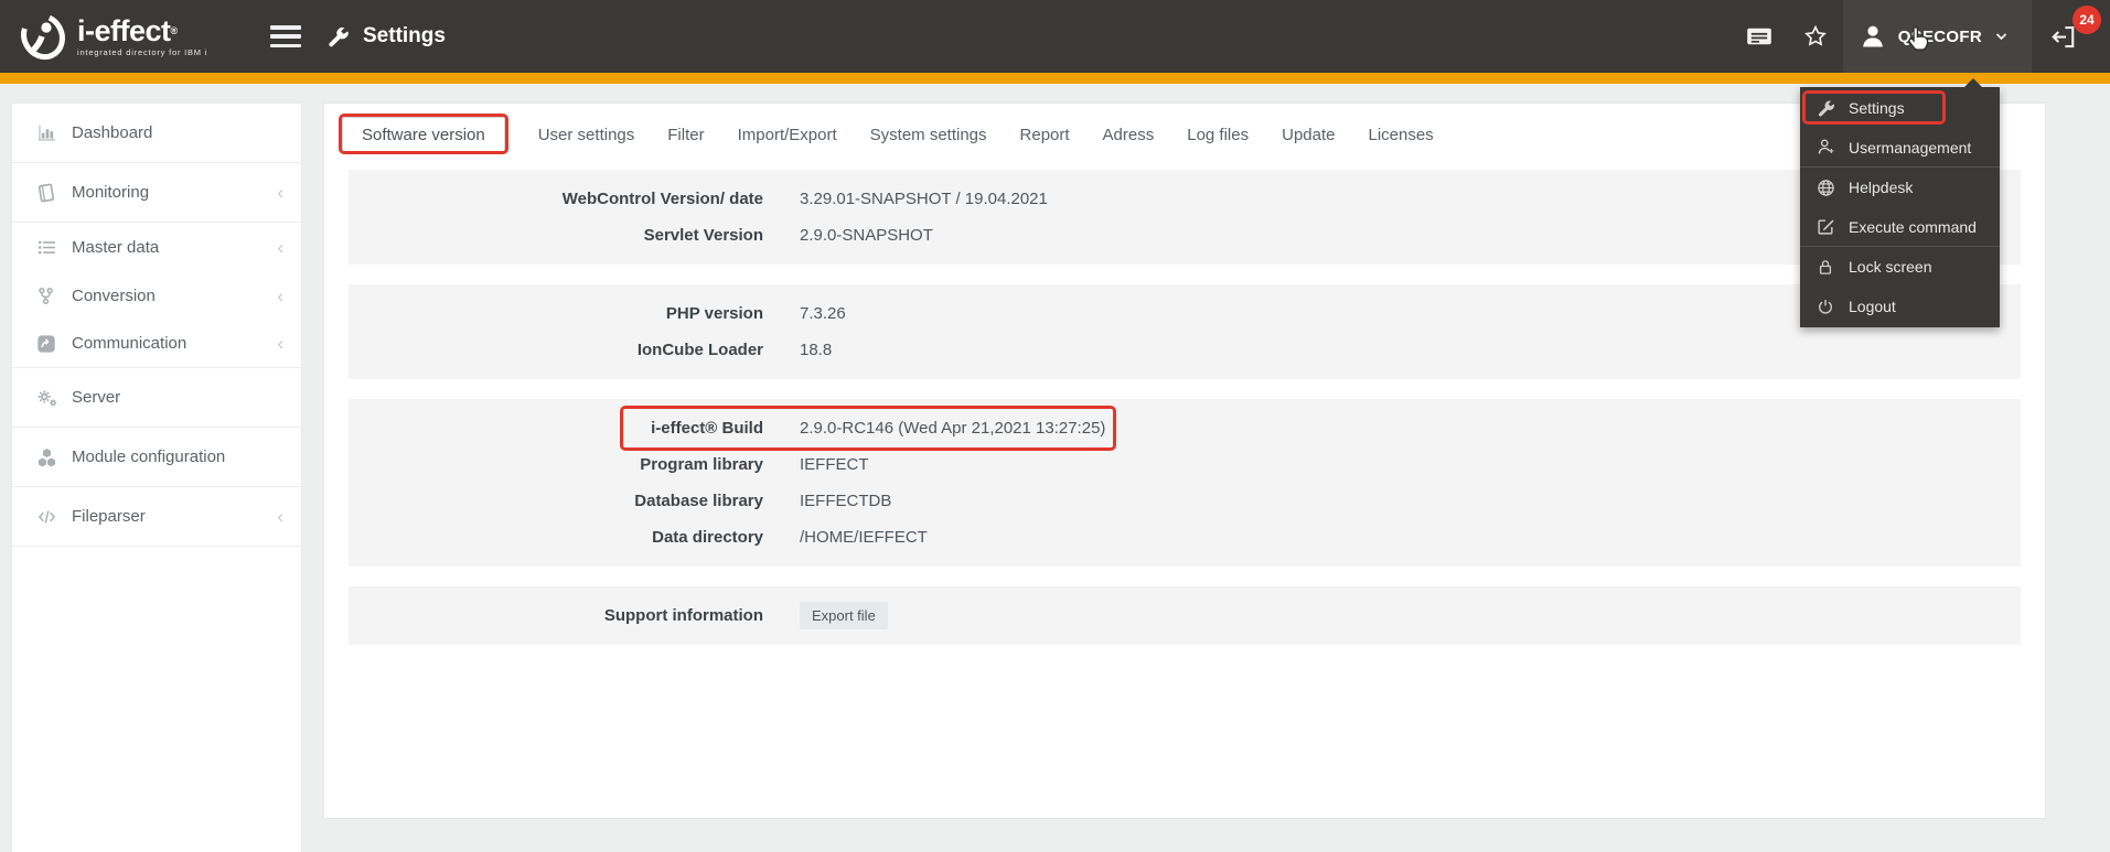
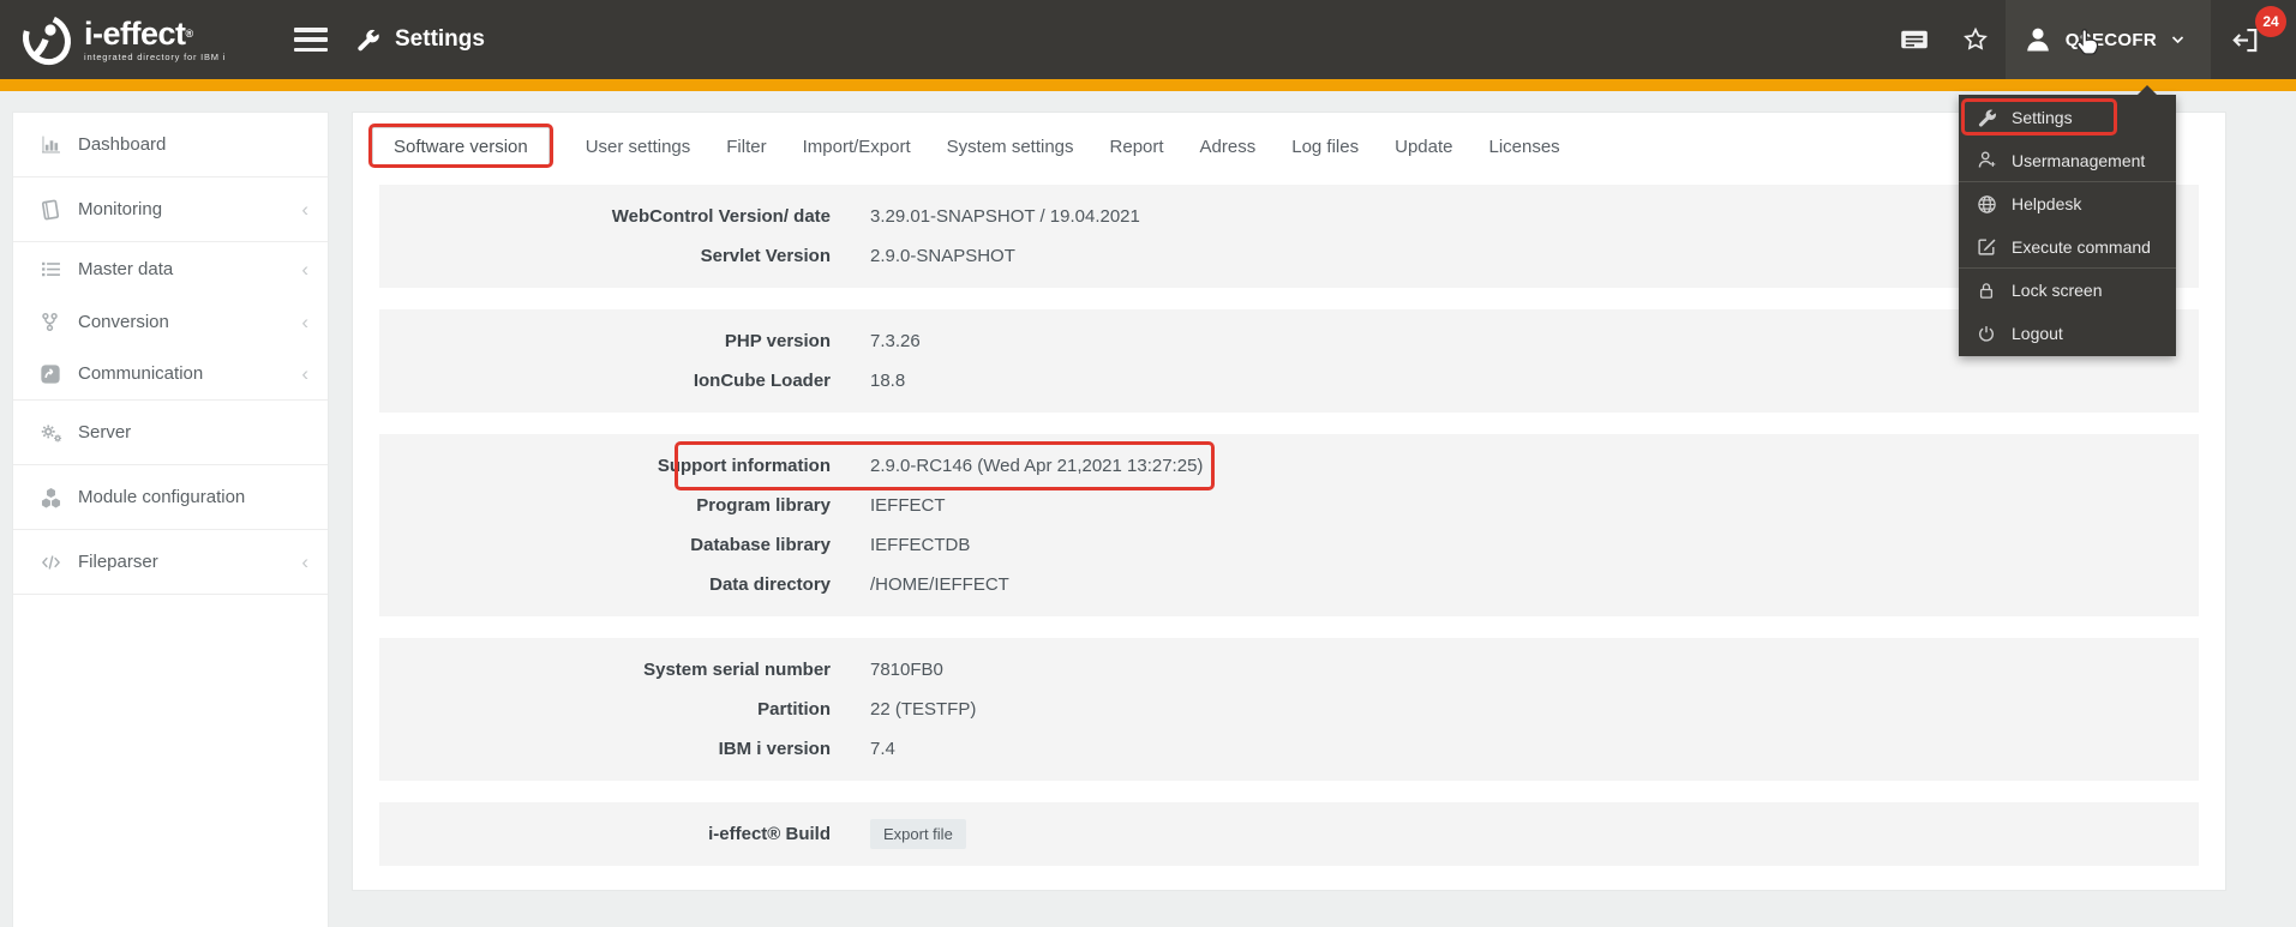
  i-effect®
  integrated directory for IBM i
  Settings
  QECOFR
  24
  Dashboard
  Monitoring
  ‹
  Master data
  ‹
  Conversion
  ‹
  Communication
  ‹
  Server
  Module configuration
  Fileparser
  ‹
  Software version
  User settings
  Filter
  Import/Export
  System settings
  Report
  Adress
  Log files
  Update
  Licenses
  WebControl Version/ date
  3.29.01-SNAPSHOT / 19.04.2021
  Servlet Version
  2.9.0-SNAPSHOT
  PHP version
  7.3.26
  IonCube Loader
  18.8
- i-effect® Build
+ Support information
  2.9.0-RC146 (Wed Apr 21,2021 13:27:25)
  Program library
  IEFFECT
  Database library
  IEFFECTDB
  Data directory
  /HOME/IEFFECT
+ System serial number
+ 7810FB0
+ Partition
+ 22 (TESTFP)
+ IBM i version
+ 7.4
- Support information
+ i-effect® Build
  Export file
  Settings
  Usermanagement
  Helpdesk
  Execute command
  Lock screen
  Logout
